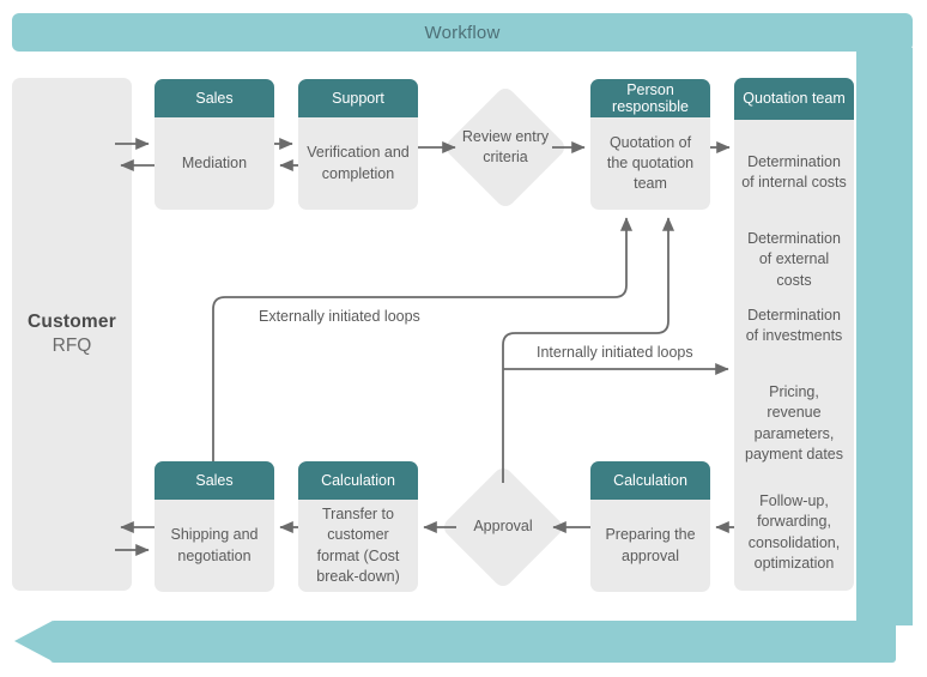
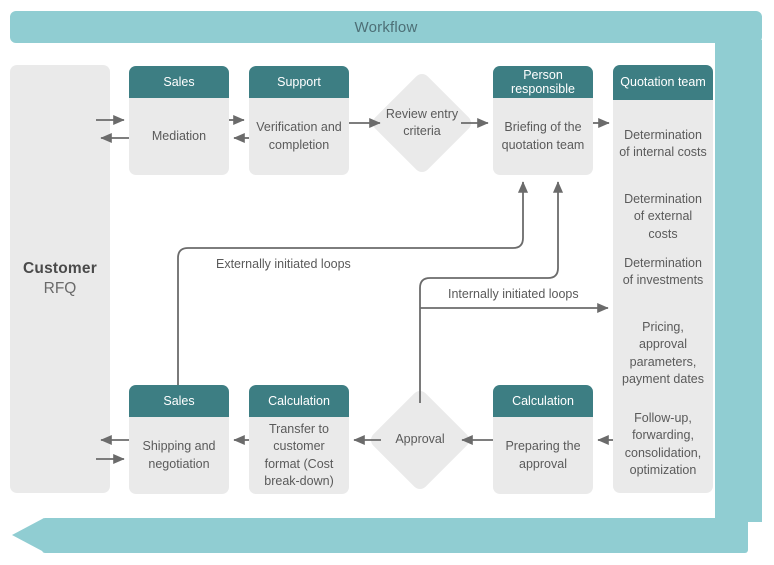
  Workflow
  Customer
  RFQ
  Sales
  Mediation
  Support
  Verification and completion
  Person responsible
- Quotation of the quotation team
+ Briefing of the quotation team
  Review entry criteria
  Quotation team
  Determination of internal costs
  Determination of external costs
  Determination of investments
- Pricing, revenue parameters, payment dates
+ Pricing, approval parameters, payment dates
  Follow-up, forwarding, consolidation, optimization
  Sales
  Shipping and negotiation
  Calculation
  Transfer to customer format (Cost break-down)
  Calculation
  Preparing the approval
  Approval
  Externally initiated loops
  Internally initiated loops
